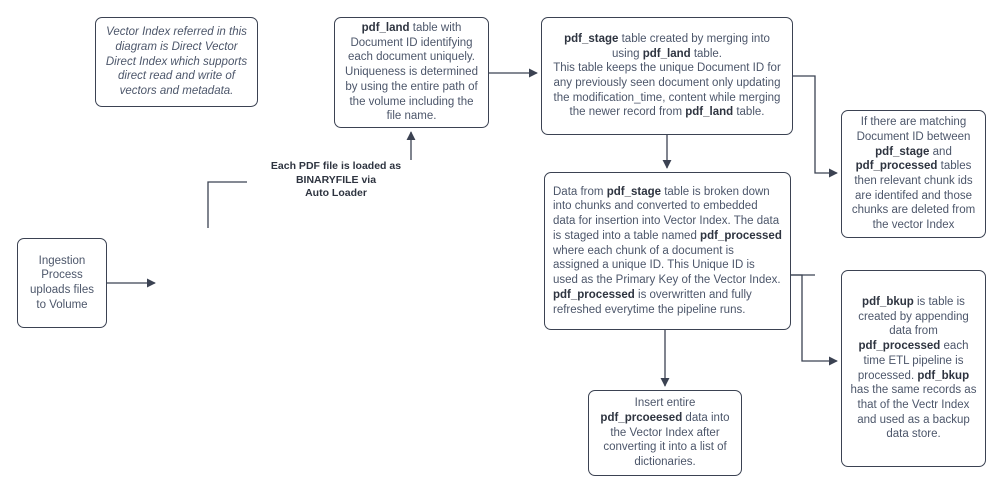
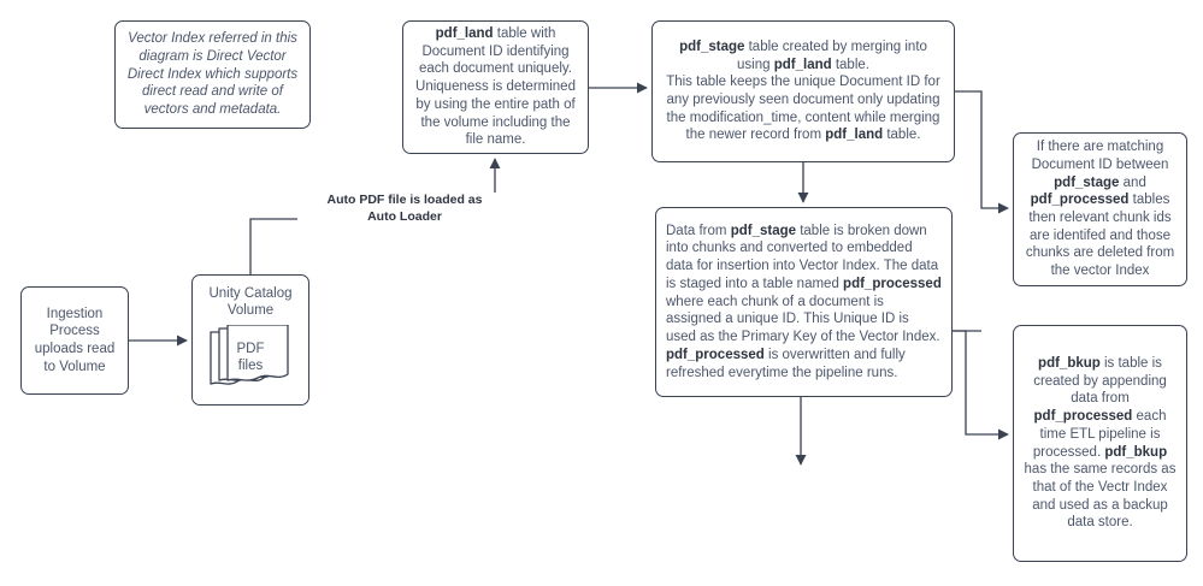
  Vector Index referred in this diagram is Direct Vector Direct Index which supports direct read and write of vectors and metadata.
  pdf_land table with Document ID identifying each document uniquely. Uniqueness is determined by using the entire path of the volume including the file name.
  pdf_stage table created by merging into using pdf_land table.
  This table keeps the unique Document ID for any previously seen document only updating the modification_time, content while merging the newer record from pdf_land table.
  If there are matching Document ID between pdf_stage and pdf_processed tables then relevant chunk ids are identifed and those chunks are deleted from the vector Index
  Data from pdf_stage table is broken down into chunks and converted to embedded data for insertion into Vector Index. The data is staged into a table named pdf_processed where each chunk of a document is assigned a unique ID. This Unique ID is used as the Primary Key of the Vector Index. pdf_processed is overwritten and fully refreshed everytime the pipeline runs.
  pdf_bkup is table is created by appending data from pdf_processed each time ETL pipeline is processed. pdf_bkup has the same records as that of the Vectr Index and used as a backup data store.
- Insert entire pdf_prcoeesed data into the Vector Index after converting it into a list of dictionaries.
- Ingestion Process uploads files to Volume
+ Ingestion Process uploads read to Volume
+ Unity Catalog Volume
+ PDF
+ files
- Each PDF file is loaded as
+ Auto PDF file is loaded as
- BINARYFILE via
  Auto Loader
